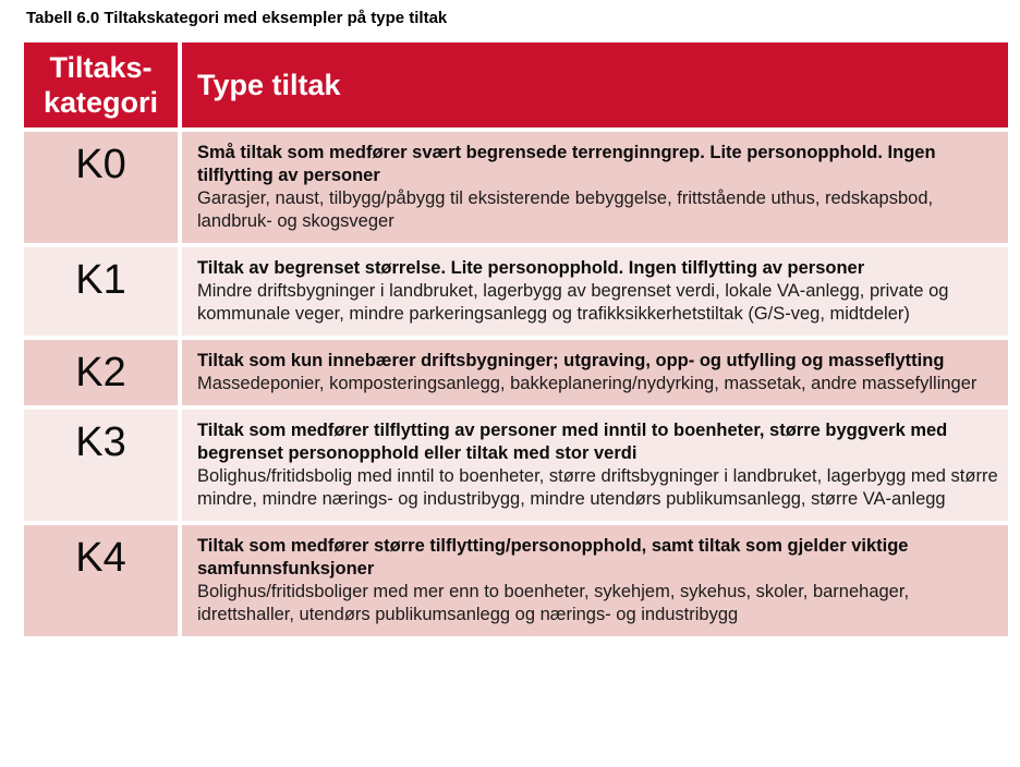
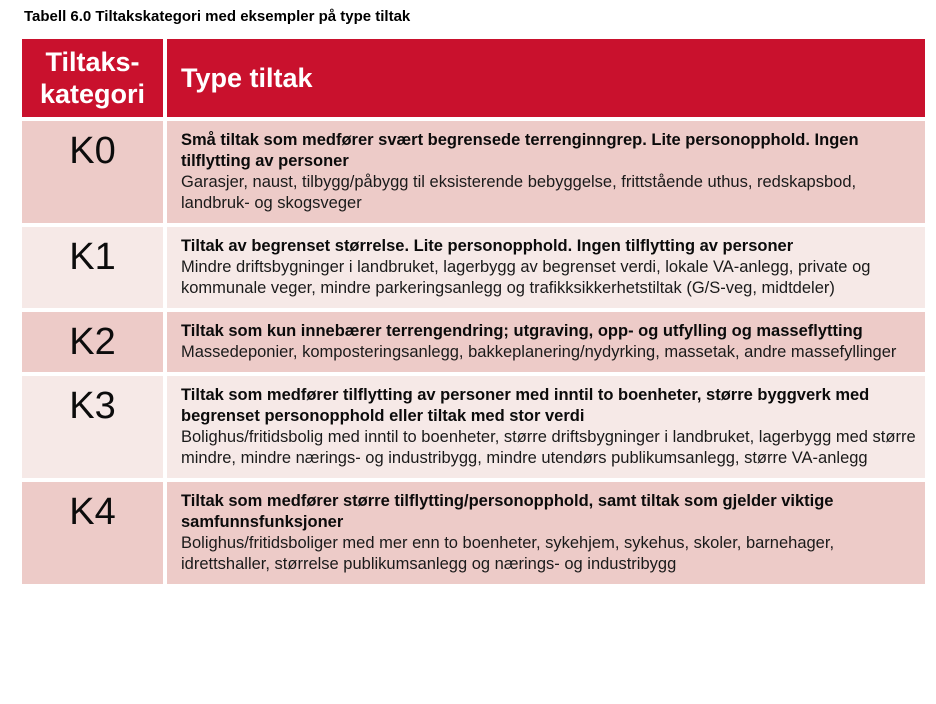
  Tabell 6.0 Tiltakskategori med eksempler på type tiltak
  Tiltaks-
  kategori
  Type tiltak
  K0
  Små tiltak som medfører svært begrensede terrenginngrep. Lite personopphold. Ingen tilflytting av personer
  Garasjer, naust, tilbygg/påbygg til eksisterende bebyggelse, frittstående uthus, redskapsbod, landbruk- og skogsveger
  K1
  Tiltak av begrenset størrelse. Lite personopphold. Ingen tilflytting av personer
  Mindre driftsbygninger i landbruket, lagerbygg av begrenset verdi, lokale VA-anlegg, private og kommunale veger, mindre parkeringsanlegg og trafikksikkerhetstiltak (G/S-veg, midtdeler)
  K2
- Tiltak som kun innebærer driftsbygninger; utgraving, opp- og utfylling og masseflytting
+ Tiltak som kun innebærer terrengendring; utgraving, opp- og utfylling og masseflytting
  Massedeponier, komposteringsanlegg, bakkeplanering/nydyrking, massetak, andre massefyllinger
  K3
  Tiltak som medfører tilflytting av personer med inntil to boenheter, større byggverk med begrenset personopphold eller tiltak med stor verdi
  Bolighus/fritidsbolig med inntil to boenheter, større driftsbygninger i landbruket, lagerbygg med større mindre, mindre nærings- og industribygg, mindre utendørs publikumsanlegg, større VA-anlegg
  K4
  Tiltak som medfører større tilflytting/personopphold, samt tiltak som gjelder viktige samfunnsfunksjoner
- Bolighus/fritidsboliger med mer enn to boenheter, sykehjem, sykehus, skoler, barnehager, idrettshaller, utendørs publikumsanlegg og nærings- og industribygg
+ Bolighus/fritidsboliger med mer enn to boenheter, sykehjem, sykehus, skoler, barnehager, idrettshaller, størrelse publikumsanlegg og nærings- og industribygg
